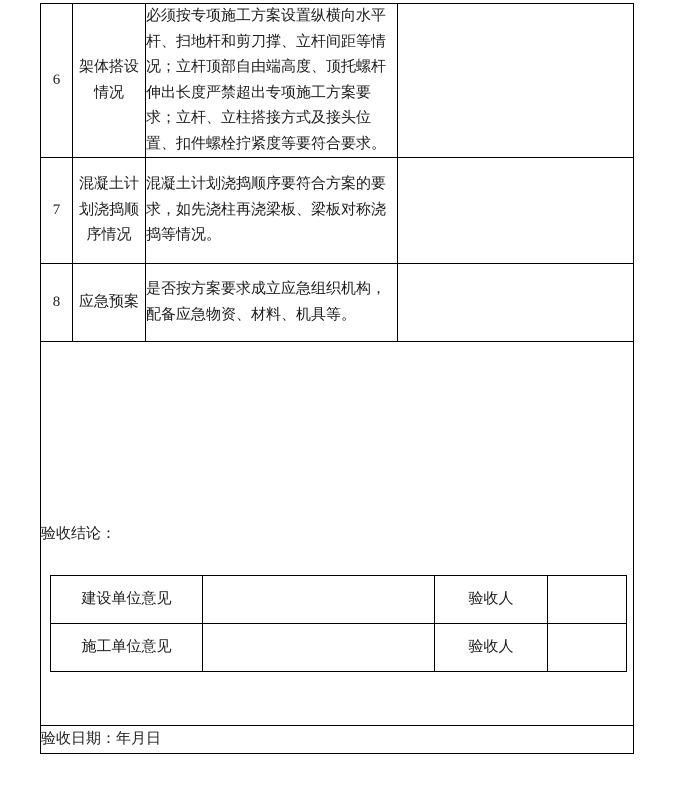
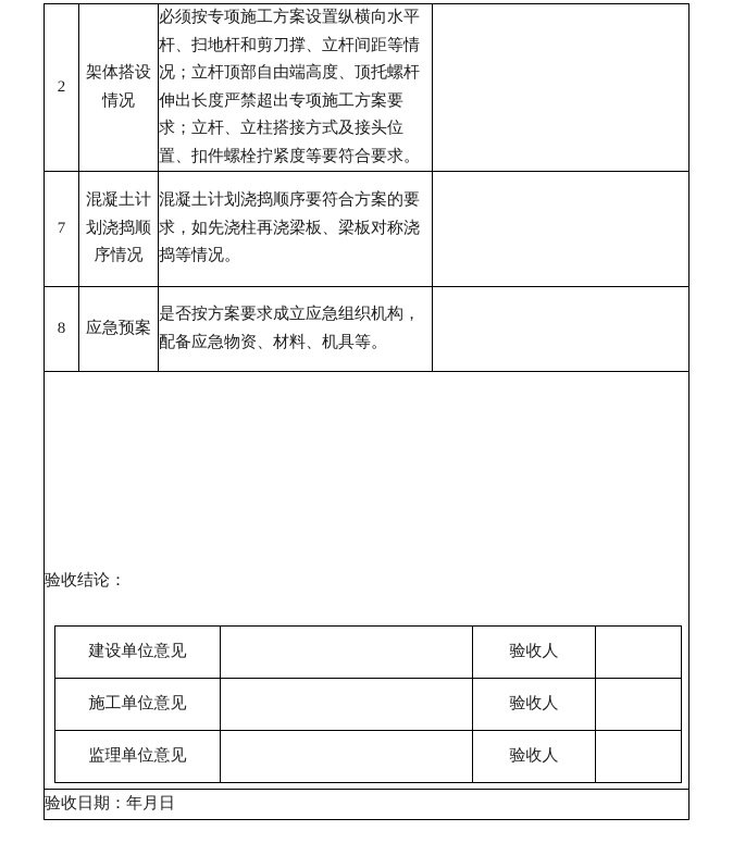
- 6	架体搭设情况	必须按专项施工方案设置纵横向水平杆、扫地杆和剪刀撑、立杆间距等情况；立杆顶部自由端高度、顶托螺杆伸出长度严禁超出专项施工方案要求；立杆、立柱搭接方式及接头位置、扣件螺栓拧紧度等要符合要求。
+ 2	架体搭设情况	必须按专项施工方案设置纵横向水平杆、扫地杆和剪刀撑、立杆间距等情况；立杆顶部自由端高度、顶托螺杆伸出长度严禁超出专项施工方案要求；立杆、立柱搭接方式及接头位置、扣件螺栓拧紧度等要符合要求。
  7	混凝土计划浇捣顺序情况	混凝土计划浇捣顺序要符合方案的要求，如先浇柱再浇梁板、梁板对称浇捣等情况。
  8	应急预案	是否按方案要求成立应急组织机构，配备应急物资、材料、机具等。
  验收结论：
  建设单位意见		验收人
  施工单位意见		验收人
+ 监理单位意见		验收人
  验收日期：年月日
